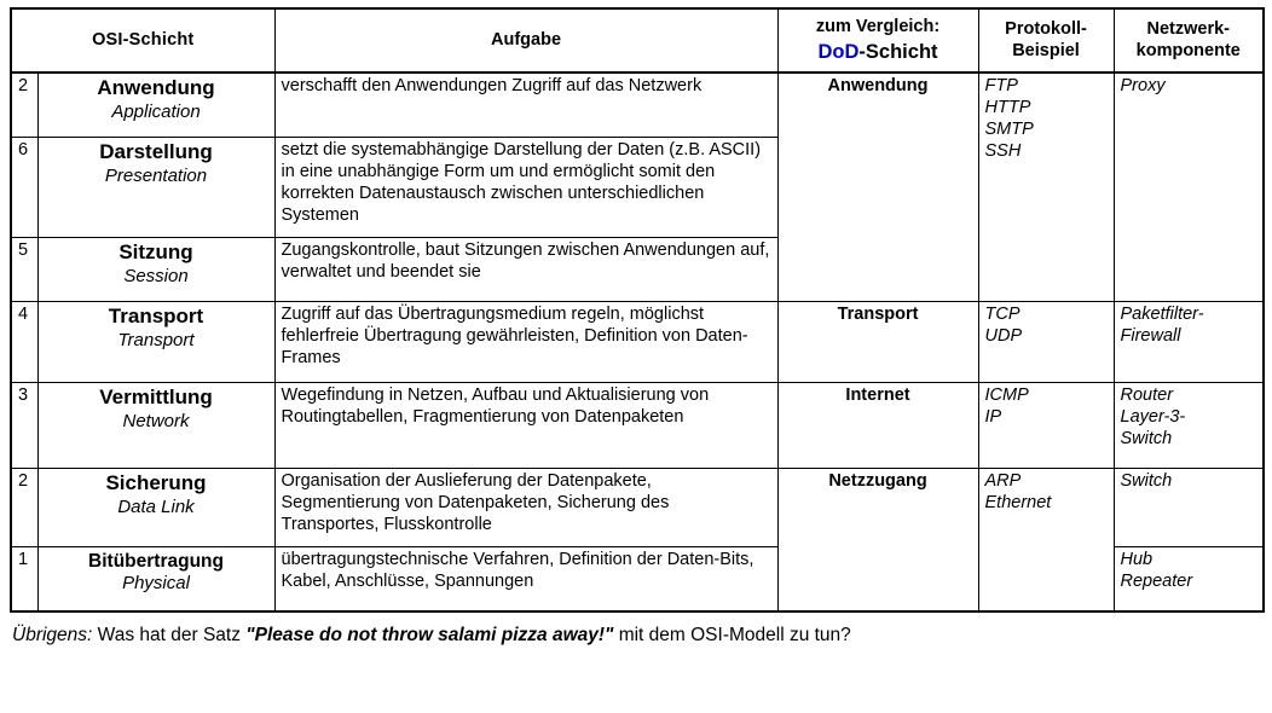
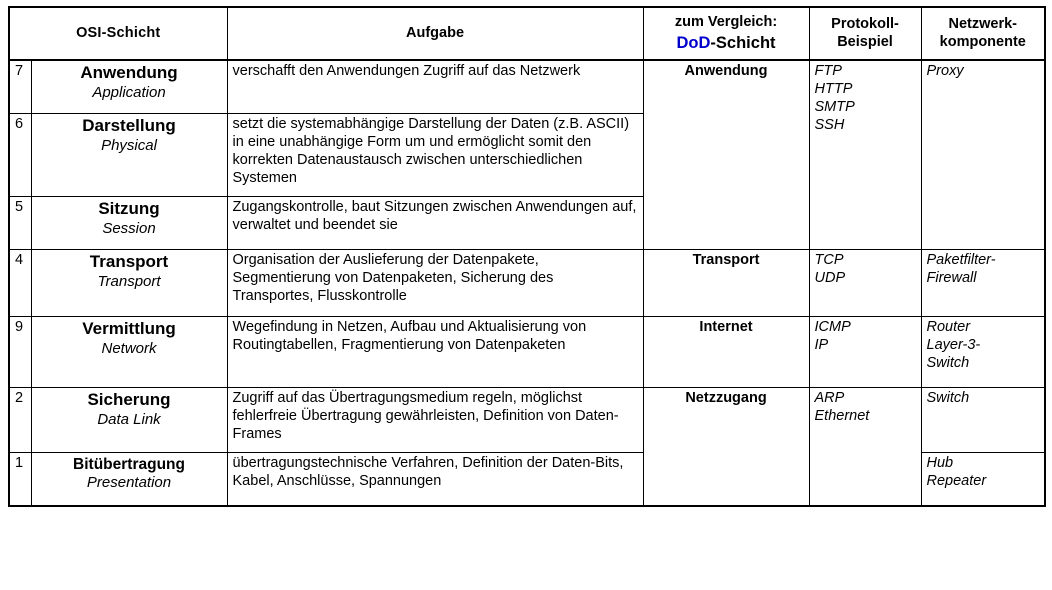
  OSI-Schicht	Aufgabe	zum Vergleich: DoD-Schicht	Protokoll- Beispiel	Netzwerk- komponente
- 2	Anwendung Application	verschafft den Anwendungen Zugriff auf das Netzwerk	Anwendung	FTP HTTP SMTP SSH	Proxy
+ 7	Anwendung Application	verschafft den Anwendungen Zugriff auf das Netzwerk	Anwendung	FTP HTTP SMTP SSH	Proxy
- 6	Darstellung Presentation	setzt die systemabhängige Darstellung der Daten (z.B. ASCII) in eine unabhängige Form um und ermöglicht somit den korrekten Datenaustausch zwischen unterschiedlichen Systemen
+ 6	Darstellung Physical	setzt die systemabhängige Darstellung der Daten (z.B. ASCII) in eine unabhängige Form um und ermöglicht somit den korrekten Datenaustausch zwischen unterschiedlichen Systemen
  5	Sitzung Session	Zugangskontrolle, baut Sitzungen zwischen Anwendungen auf, verwaltet und beendet sie
- 4	Transport Transport	Zugriff auf das Übertragungsmedium regeln, möglichst fehlerfreie Übertragung gewährleisten, Definition von Daten-Frames	Transport	TCP UDP	Paketfilter- Firewall
+ 4	Transport Transport	Organisation der Auslieferung der Datenpakete, Segmentierung von Datenpaketen, Sicherung des Transportes, Flusskontrolle	Transport	TCP UDP	Paketfilter- Firewall
- 3	Vermittlung Network	Wegefindung in Netzen, Aufbau und Aktualisierung von Routingtabellen, Fragmentierung von Datenpaketen	Internet	ICMP IP	Router Layer-3- Switch
+ 9	Vermittlung Network	Wegefindung in Netzen, Aufbau und Aktualisierung von Routingtabellen, Fragmentierung von Datenpaketen	Internet	ICMP IP	Router Layer-3- Switch
- 2	Sicherung Data Link	Organisation der Auslieferung der Datenpakete, Segmentierung von Datenpaketen, Sicherung des Transportes, Flusskontrolle	Netzzugang	ARP Ethernet	Switch
+ 2	Sicherung Data Link	Zugriff auf das Übertragungsmedium regeln, möglichst fehlerfreie Übertragung gewährleisten, Definition von Daten-Frames	Netzzugang	ARP Ethernet	Switch
- 1	Bitübertragung Physical	übertragungstechnische Verfahren, Definition der Daten-Bits, Kabel, Anschlüsse, Spannungen	Hub Repeater
+ 1	Bitübertragung Presentation	übertragungstechnische Verfahren, Definition der Daten-Bits, Kabel, Anschlüsse, Spannungen	Hub Repeater
- Übrigens: Was hat der Satz "Please do not throw salami pizza away!" mit dem OSI-Modell zu tun?
